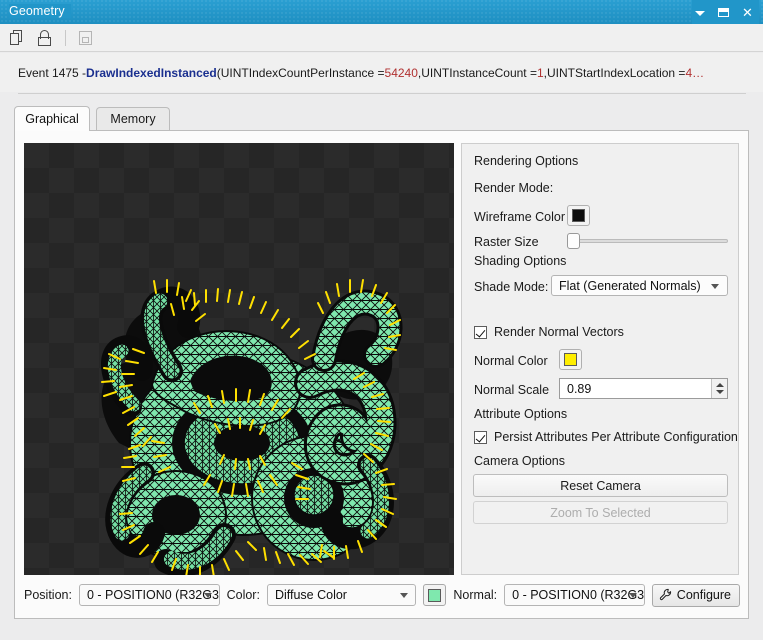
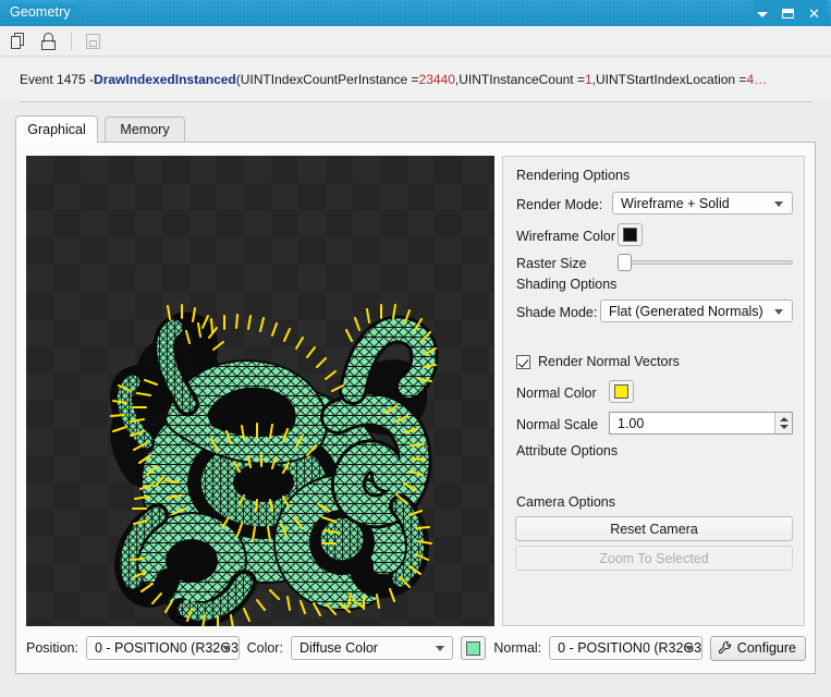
  Geometry
  ✕
  Event 1475 -
  DrawIndexedInstanced
  (
  UINT
  IndexCountPerInstance =
- 54240
+ 23440
  ,
  UINT
  InstanceCount =
  1
  ,
  UINT
  StartIndexLocation =
  4…
  Graphical
  Memory
  Rendering Options
  Render Mode:
+ Wireframe + Solid
  Wireframe Color
  Raster Size
  Shading Options
  Shade Mode:
  Flat (Generated Normals)
  Render Normal Vectors
  Normal Color
  Normal Scale
- 0.89
+ 1.00
  Attribute Options
- Persist Attributes Per Attribute Configuration
  Camera Options
  Reset Camera
  Zoom To Selected
  Position:
  0 - POSITION0 (R32G3
  Color:
  Diffuse Color
  Normal:
  0 - POSITION0 (R32G3
  Configure
